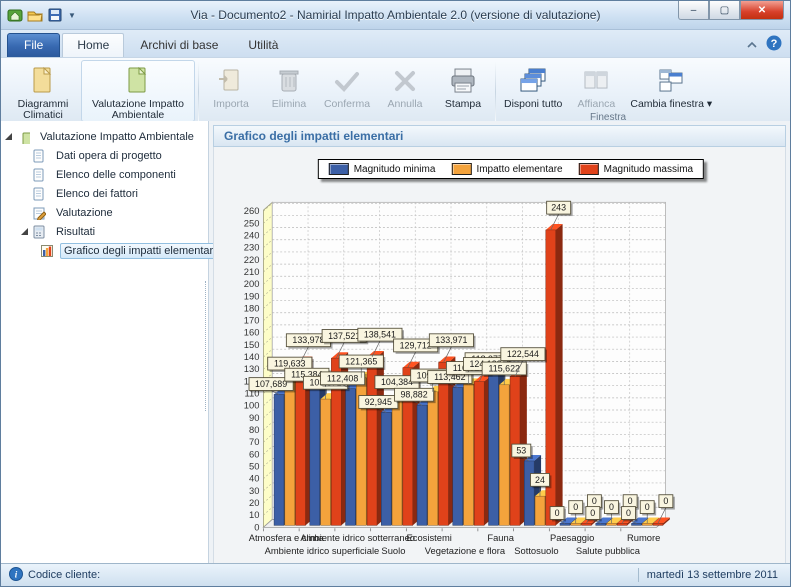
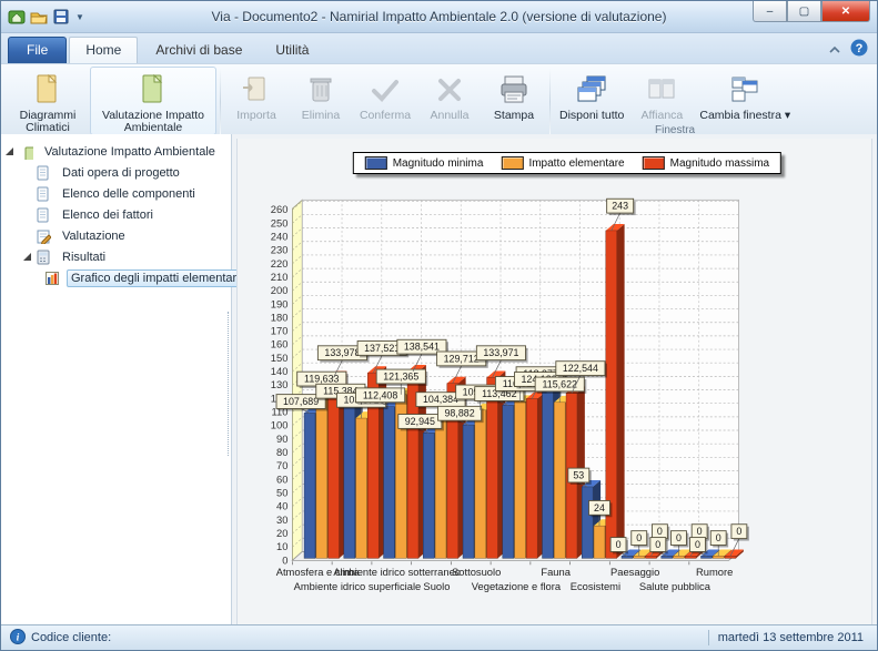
  ▼
  Via - Documento2 - Namirial Impatto Ambientale 2.0 (versione di valutazione)
  –
  ▢
  ✕
  File
  Home
  Archivi di base
  Utilità
  ?
  Diagrammi Climatici
  Valutazione Impatto Ambientale
  Importa
  Elimina
  Conferma
  Annulla
  Stampa
  Disponi tutto
  Affianca
  Cambia finestra ▾
  Finestra
  Valutazione Impatto Ambientale
  Dati opera di progetto
  Elenco delle componenti
  Elenco dei fattori
  Valutazione
  Risultati
  Grafico degli impatti elementar
- Grafico degli impatti elementari
  Magnitudo minima
  Impatto elementare
  Magnitudo massima
  0
  10
  20
  30
  40
  50
  60
  70
  80
  90
  100
  110
  130
  140
  150
  160
  170
  180
  190
  200
  210
  220
  230
  240
  250
  260
  Atmosfera e clima
  Ambiente idrico superficiale
  Ambiente idrico sotterraneo
  Suolo
- Ecosistemi
+ Sottosuolo
  Vegetazione e flora
  Fauna
- Sottosuolo
+ Ecosistemi
  Paesaggio
  Salute pubblica
  Rumore
  107,689
  119,633
  133,97
  115,38
  137,52
  112,408
  121,365
  138,541
  92,945
  104,38
  129,71
  98,882
  133,971
  113,462
  115,622
  122,544
  53
  24
  243
  0
  0
  0
  0
  0
  0
  0
  0
  0
  i
  Codice cliente:
  martedì 13 settembre 2011
